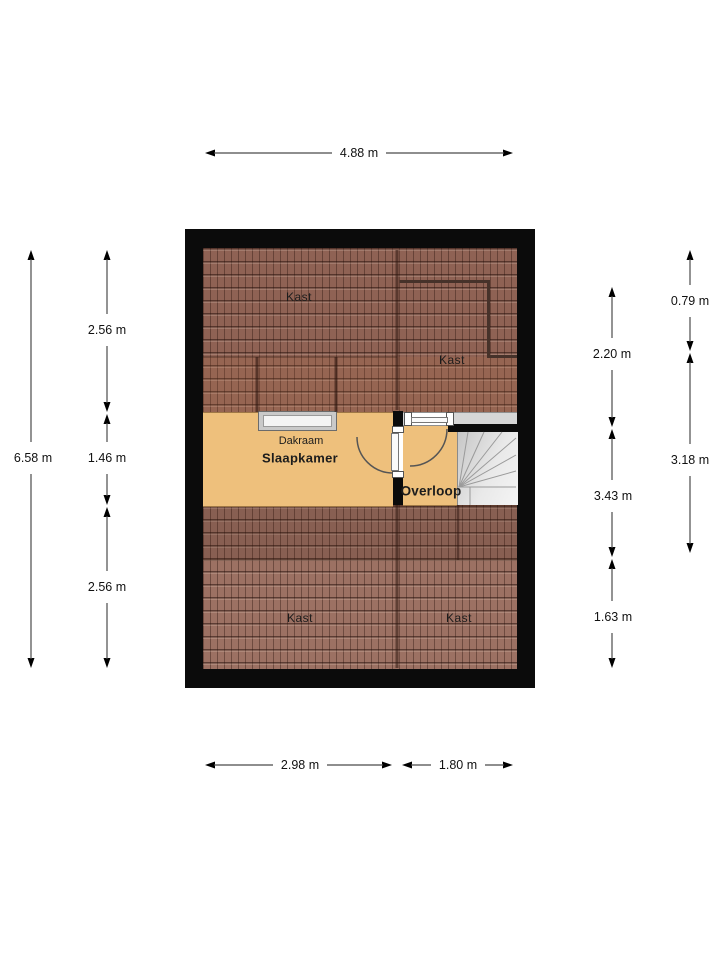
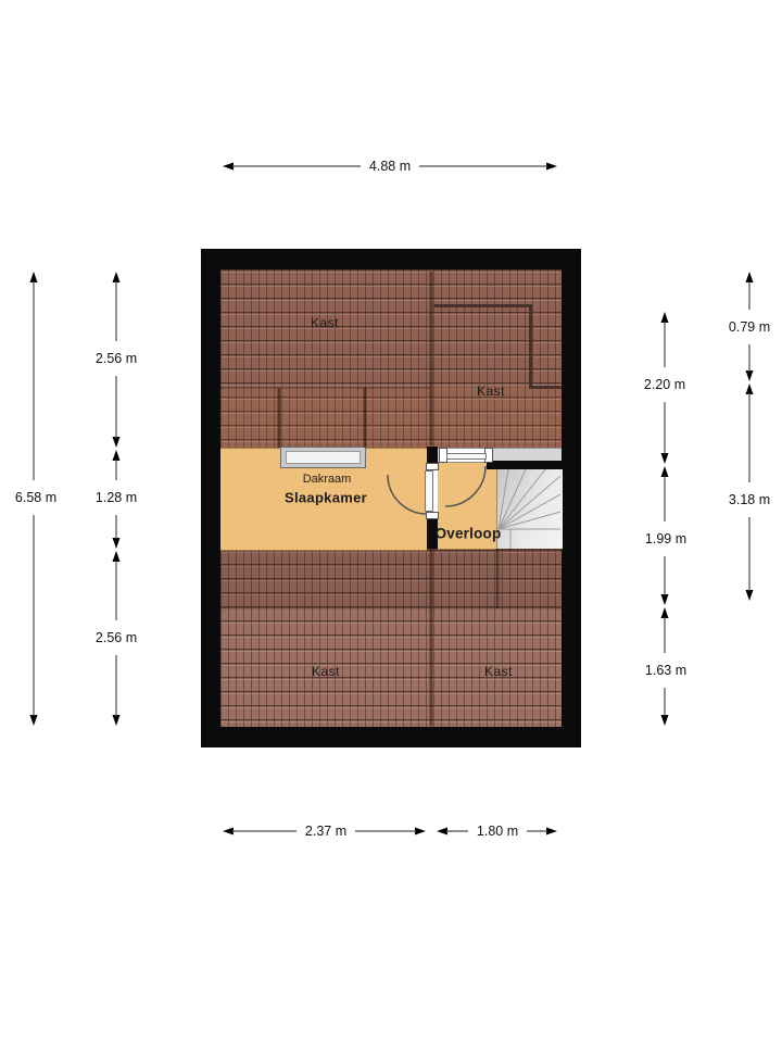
  Kast
  Kast
  Dakraam
  Slaapkamer
  Overloop
  Kast
  Kast
  4.88 m
  6.58 m
  2.56 m
- 1.46 m
+ 1.28 m
  2.56 m
  2.20 m
- 3.43 m
+ 1.99 m
  1.63 m
  0.79 m
  3.18 m
- 2.98 m
+ 2.37 m
  1.80 m
